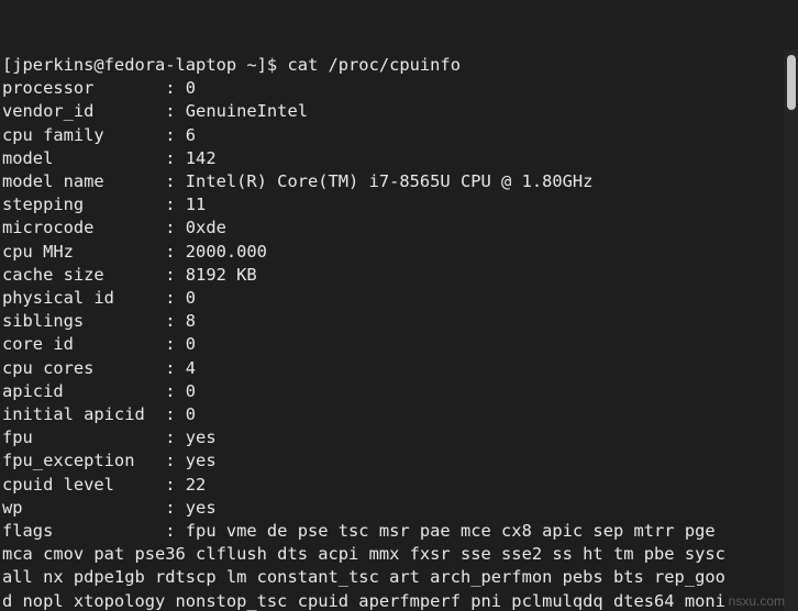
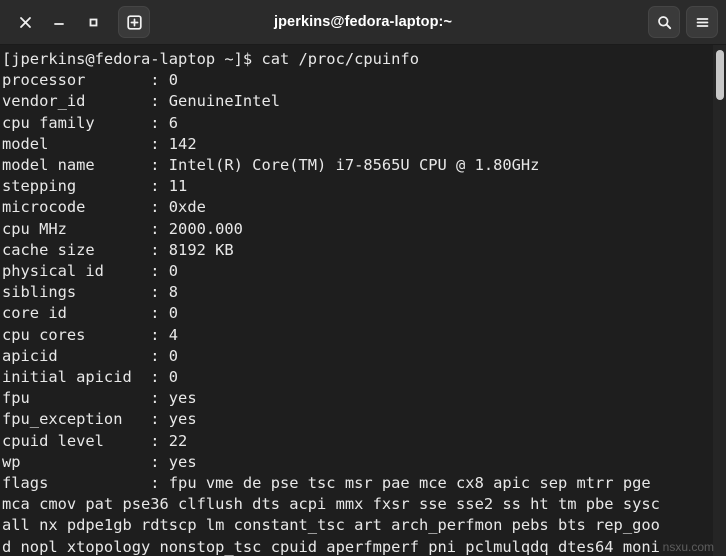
+ jperkins@fedora-laptop:~
  [jperkins@fedora-laptop ~]$ cat /proc/cpuinfo
  processor : 0
  vendor_id : GenuineIntel
  cpu family : 6
  model : 142
  model name : Intel(R) Core(TM) i7-8565U CPU @ 1.80GHz
  stepping : 11
  microcode : 0xde
  cpu MHz : 2000.000
  cache size : 8192 KB
  physical id : 0
  siblings : 8
  core id : 0
  cpu cores : 4
  apicid : 0
  initial apicid : 0
  fpu : yes
  fpu_exception : yes
  cpuid level : 22
  wp : yes
  flags : fpu vme de pse tsc msr pae mce cx8 apic sep mtrr pge
  mca cmov pat pse36 clflush dts acpi mmx fxsr sse sse2 ss ht tm pbe sysc
  all nx pdpe1gb rdtscp lm constant_tsc art arch_perfmon pebs bts rep_goo
  d nopl xtopology nonstop_tsc cpuid aperfmperf pni pclmulqdq dtes64 moni
  nsxu.com
